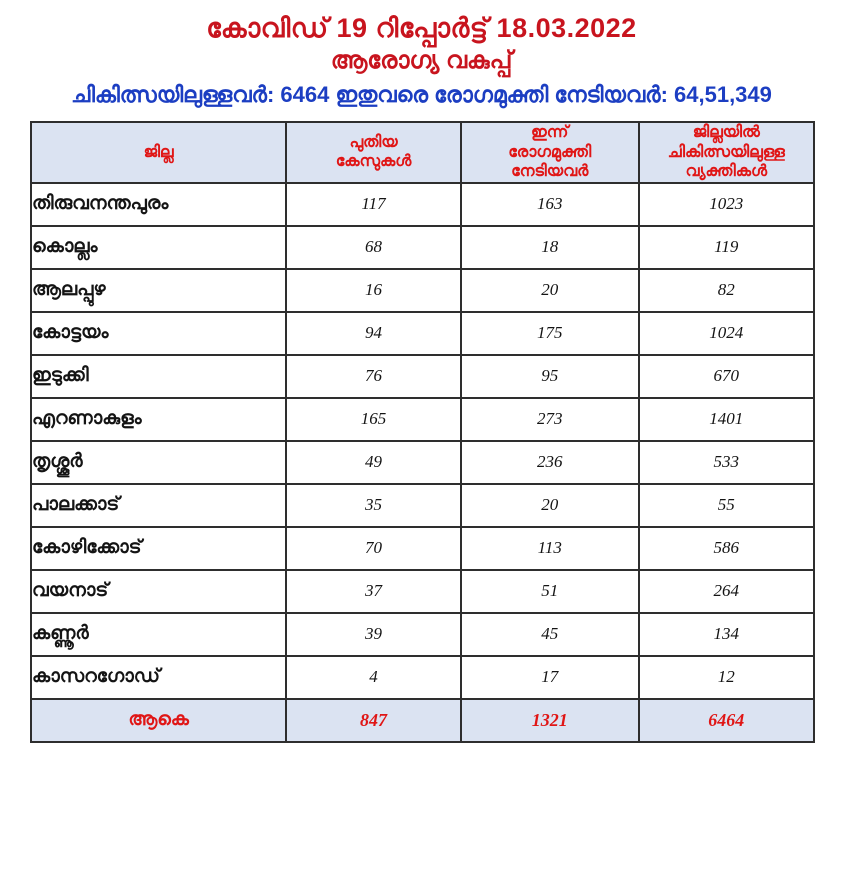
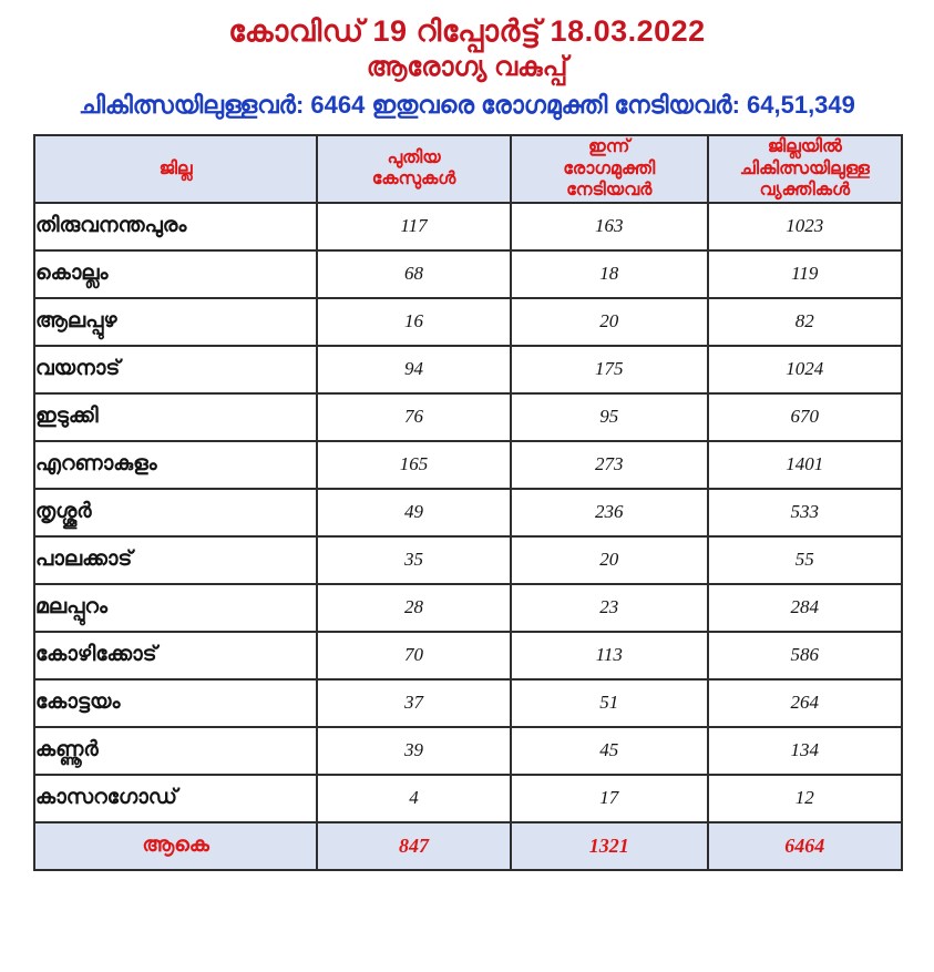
  കോവിഡ് 19 റിപ്പോർട്ട് 18.03.2022
  ആരോഗ്യ വകുപ്പ്
  ചികിത്സയിലുള്ളവർ: 6464 ഇതുവരെ രോഗമുക്തി നേടിയവർ: 64,51,349
  ജില്ല	പുതിയ കേസുകൾ	ഇന്ന് രോഗമുക്തി നേടിയവർ	ജില്ലയിൽ ചികിത്സയിലുള്ള വ്യക്തികൾ
  തിരുവനന്തപുരം	117	163	1023
  കൊല്ലം	68	18	119
  ആലപ്പുഴ	16	20	82
- കോട്ടയം	94	175	1024
+ വയനാട്	94	175	1024
  ഇടുക്കി	76	95	670
  എറണാകുളം	165	273	1401
  തൃശ്ശൂർ	49	236	533
  പാലക്കാട്	35	20	55
+ മലപ്പുറം	28	23	284
  കോഴിക്കോട്	70	113	586
- വയനാട്	37	51	264
+ കോട്ടയം	37	51	264
  കണ്ണൂർ	39	45	134
  കാസറഗോഡ്	4	17	12
  ആകെ	847	1321	6464
